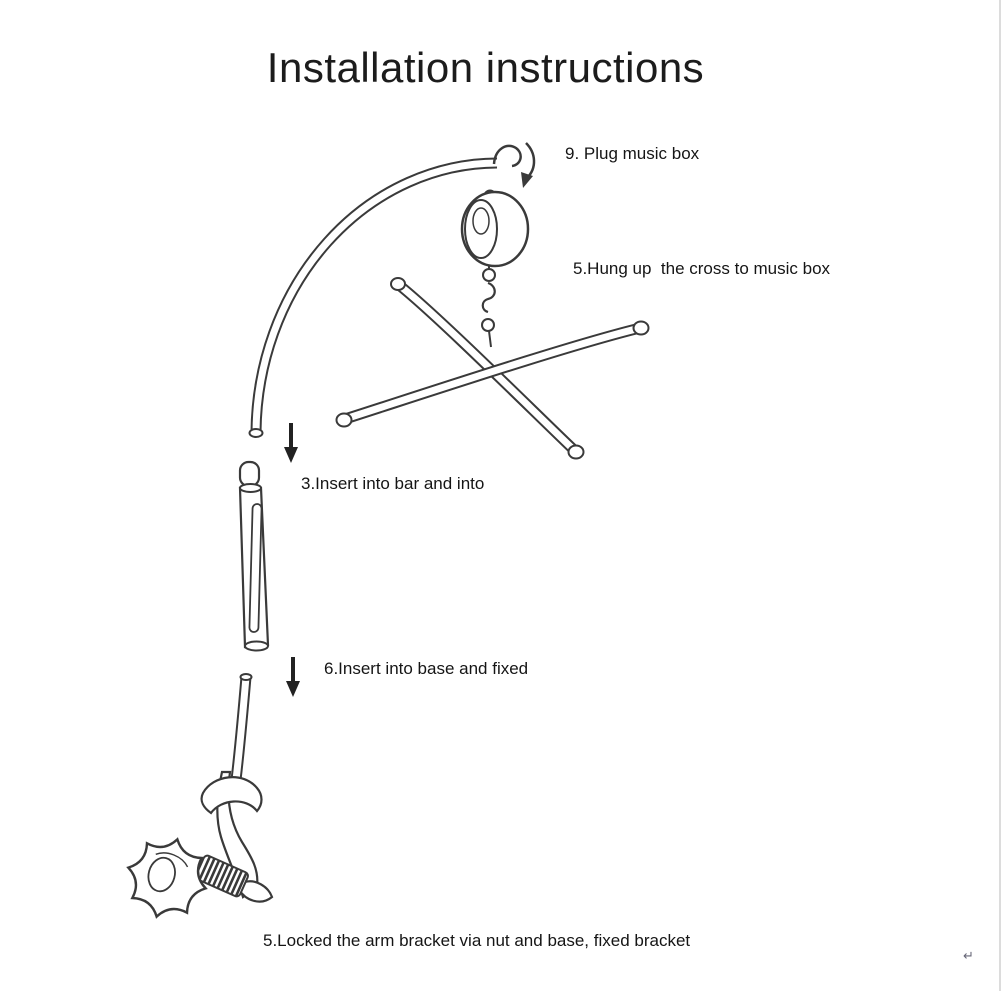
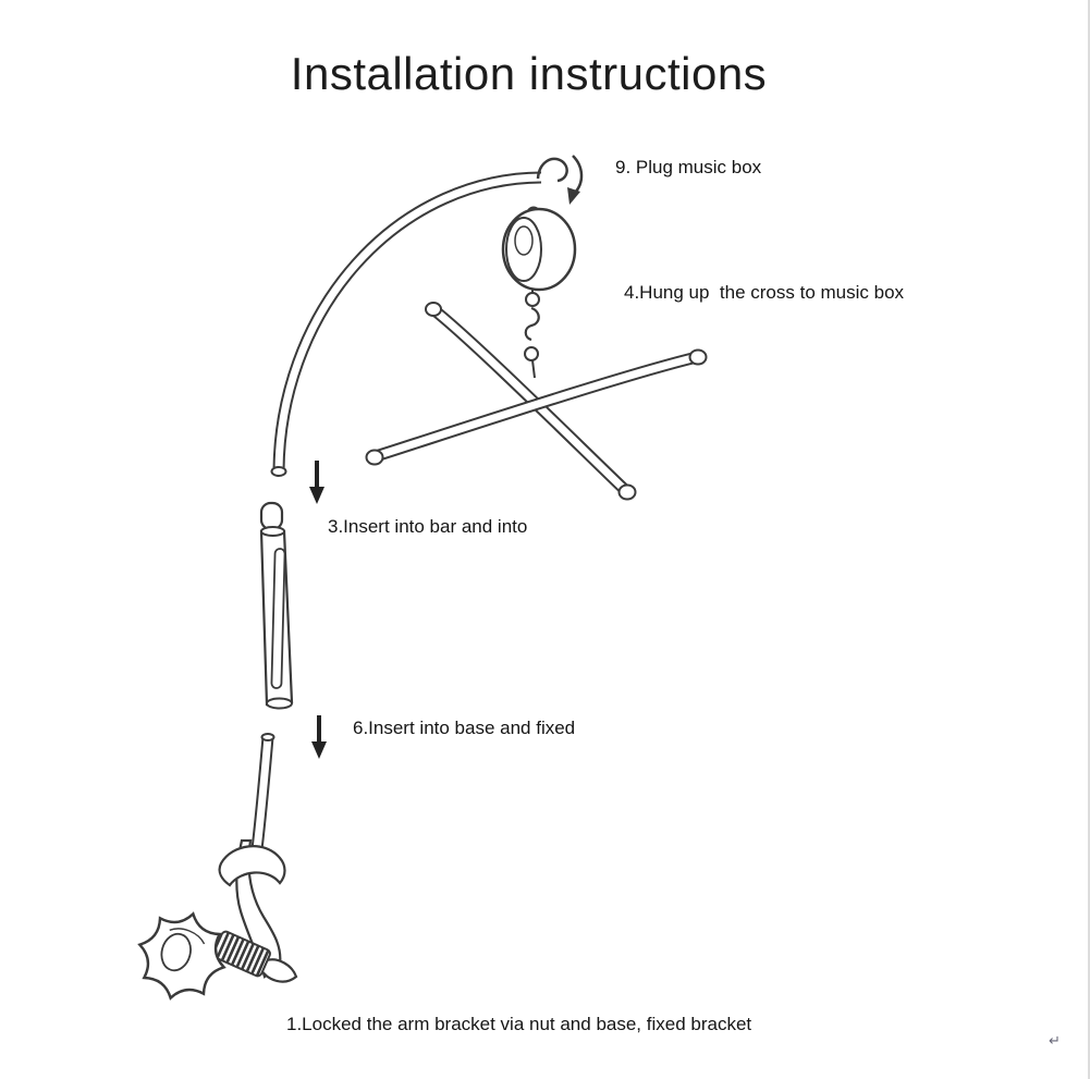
  Installation instructions
  9. Plug music box
- 5.Hung up the cross to music box
+ 4.Hung up the cross to music box
  3.Insert into bar and into
  6.Insert into base and fixed
- 5.Locked the arm bracket via nut and base, fixed bracket
+ 1.Locked the arm bracket via nut and base, fixed bracket
  ↵
